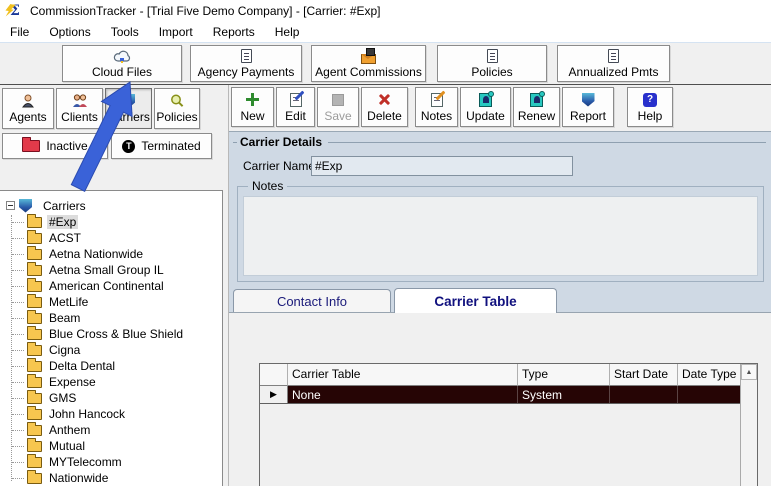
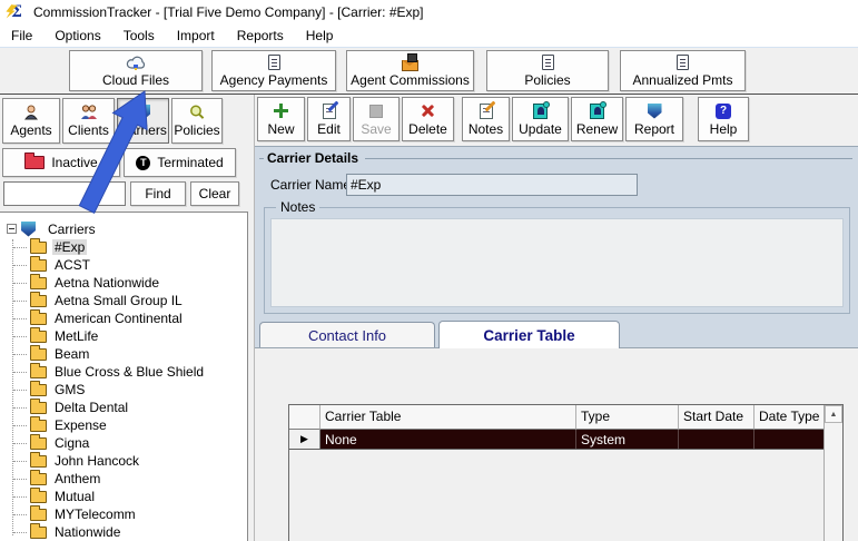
  CommissionTracker - [Trial Five Demo Company] - [Carrier: #Exp]
  File
  Options
  Tools
  Import
  Reports
  Help
  Cloud Files
  Agency Payments
  Agent Commissions
  Policies
  Annualized Pmts
  Agents
  Clients
  rriers
  Policies
  Inactive
  Terminated
+ Find
+ Clear
  Carriers
  #Exp
  ACST
  Aetna Nationwide
  Aetna Small Group IL
  American Continental
  MetLife
  Beam
  Blue Cross & Blue Shield
- Cigna
+ GMS
  Delta Dental
  Expense
- GMS
+ Cigna
  John Hancock
  Anthem
  Mutual
  MYTelecomm
  Nationwide
  New
  Edit
  Save
  Delete
  Notes
  Update
  Renew
  Report
  Help
  Carrier Details
  Carrier Nam
  #Exp
  Notes
  Contact Info
  Carrier Table
  Carrier Table
  Type
  Start Date
  Date Type
  ▶
  None
  System
